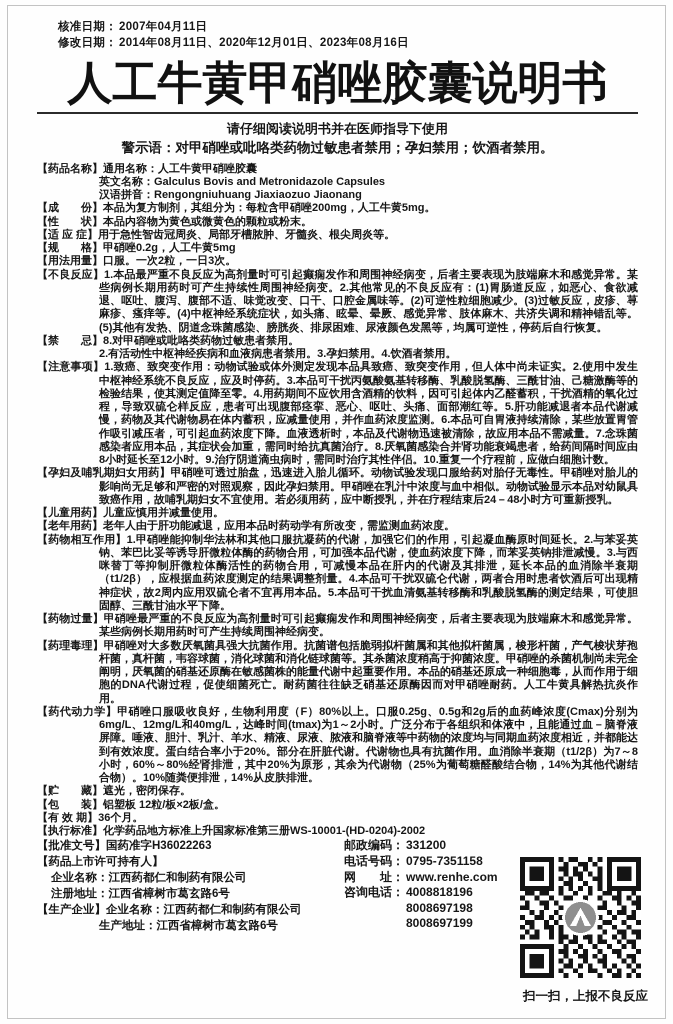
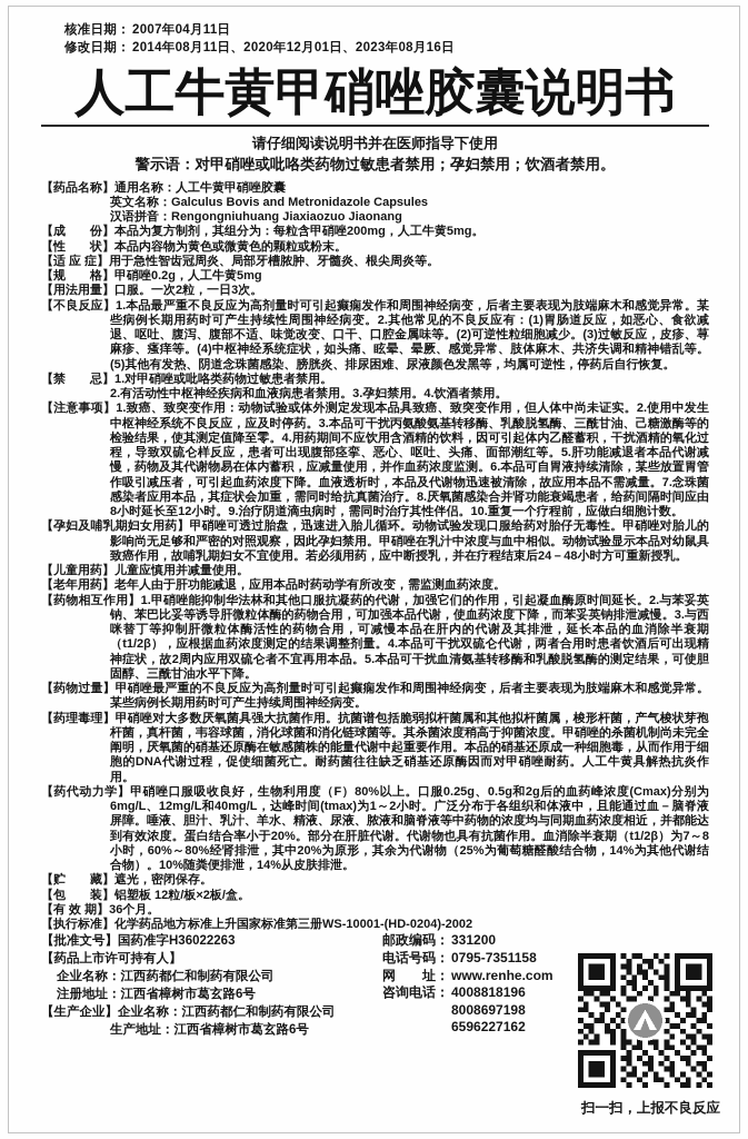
  核准日期： 2007年04月11日
  修改日期： 2014年08月11日、2020年12月01日、2023年08月16日
  人工牛黄甲硝唑胶囊说明书
  请仔细阅读说明书并在医师指导下使用
  警示语：对甲硝唑或吡咯类药物过敏患者禁用；孕妇禁用；饮酒者禁用。
  【药品名称】通用名称：人工牛黄甲硝唑胶囊
  英文名称：Galculus Bovis and Metronidazole Capsules
  汉语拼音：Rengongniuhuang Jiaxiaozuo Jiaonang
  【成 份】本品为复方制剂，其组分为：每粒含甲硝唑200mg，人工牛黄5mg。
  【性 状】本品内容物为黄色或微黄色的颗粒或粉末。
  【适 应 症】用于急性智齿冠周炎、局部牙槽脓肿、牙髓炎、根尖周炎等。
  【规 格】甲硝唑0.2g，人工牛黄5mg
  【用法用量】口服。一次2粒，一日3次。
  【不良反应】1.本品最严重不良反应为高剂量时可引起癫痫发作和周围神经病变，后者主要表现为肢端麻木和感觉异常。某些病例长期用药时可产生持续性周围神经病变。2.其他常见的不良反应有：(1)胃肠道反应，如恶心、食欲减退、呕吐、腹泻、腹部不适、味觉改变、口干、口腔金属味等。(2)可逆性粒细胞减少。(3)过敏反应，皮疹、荨麻疹、瘙痒等。(4)中枢神经系统症状，如头痛、眩晕、晕厥、感觉异常、肢体麻木、共济失调和精神错乱等。(5)其他有发热、阴道念珠菌感染、膀胱炎、排尿困难、尿液颜色发黑等，均属可逆性，停药后自行恢复。
- 【禁 忌】8.对甲硝唑或吡咯类药物过敏患者禁用。
+ 【禁 忌】1.对甲硝唑或吡咯类药物过敏患者禁用。
  2.有活动性中枢神经疾病和血液病患者禁用。3.孕妇禁用。4.饮酒者禁用。
  【注意事项】1.致癌、致突变作用：动物试验或体外测定发现本品具致癌、致突变作用，但人体中尚未证实。2.使用中发生中枢神经系统不良反应，应及时停药。3.本品可干扰丙氨酸氨基转移酶、乳酸脱氢酶、三酰甘油、己糖激酶等的检验结果，使其测定值降至零。4.用药期间不应饮用含酒精的饮料，因可引起体内乙醛蓄积，干扰酒精的氧化过程，导致双硫仑样反应，患者可出现腹部痉挛、恶心、呕吐、头痛、面部潮红等。5.肝功能减退者本品代谢减慢，药物及其代谢物易在体内蓄积，应减量使用，并作血药浓度监测。6.本品可自胃液持续清除，某些放置胃管作吸引减压者，可引起血药浓度下降。血液透析时，本品及代谢物迅速被清除，故应用本品不需减量。7.念珠菌感染者应用本品，其症状会加重，需同时给抗真菌治疗。8.厌氧菌感染合并肾功能衰竭患者，给药间隔时间应由8小时延长至12小时。9.治疗阴道滴虫病时，需同时治疗其性伴侣。10.重复一个疗程前，应做白细胞计数。
  【孕妇及哺乳期妇女用药】甲硝唑可透过胎盘，迅速进入胎儿循环。动物试验发现口服给药对胎仔无毒性。甲硝唑对胎儿的影响尚无足够和严密的对照观察，因此孕妇禁用。甲硝唑在乳汁中浓度与血中相似。动物试验显示本品对幼鼠具致癌作用，故哺乳期妇女不宜使用。若必须用药，应中断授乳，并在疗程结束后24－48小时方可重新授乳。
  【儿童用药】儿童应慎用并减量使用。
  【老年用药】老年人由于肝功能减退，应用本品时药动学有所改变，需监测血药浓度。
  【药物相互作用】1.甲硝唑能抑制华法林和其他口服抗凝药的代谢，加强它们的作用，引起凝血酶原时间延长。2.与苯妥英钠、苯巴比妥等诱导肝微粒体酶的药物合用，可加强本品代谢，使血药浓度下降，而苯妥英钠排泄减慢。3.与西咪替丁等抑制肝微粒体酶活性的药物合用，可减慢本品在肝内的代谢及其排泄，延长本品的血消除半衰期（t1/2β），应根据血药浓度测定的结果调整剂量。4.本品可干扰双硫仑代谢，两者合用时患者饮酒后可出现精神症状，故2周内应用双硫仑者不宜再用本品。5.本品可干扰血清氨基转移酶和乳酸脱氢酶的测定结果，可使胆固醇、三酰甘油水平下降。
  【药物过量】甲硝唑最严重的不良反应为高剂量时可引起癫痫发作和周围神经病变，后者主要表现为肢端麻木和感觉异常。某些病例长期用药时可产生持续周围神经病变。
  【药理毒理】甲硝唑对大多数厌氧菌具强大抗菌作用。抗菌谱包括脆弱拟杆菌属和其他拟杆菌属，梭形杆菌，产气梭状芽孢杆菌，真杆菌，韦容球菌，消化球菌和消化链球菌等。其杀菌浓度稍高于抑菌浓度。甲硝唑的杀菌机制尚未完全阐明，厌氧菌的硝基还原酶在敏感菌株的能量代谢中起重要作用。本品的硝基还原成一种细胞毒，从而作用于细胞的DNA代谢过程，促使细菌死亡。耐药菌往往缺乏硝基还原酶因而对甲硝唑耐药。人工牛黄具解热抗炎作用。
  【药代动力学】甲硝唑口服吸收良好，生物利用度（F）80%以上。口服0.25g、0.5g和2g后的血药峰浓度(Cmax)分别为6mg/L、12mg/L和40mg/L，达峰时间(tmax)为1～2小时。广泛分布于各组织和体液中，且能通过血－脑脊液屏障。唾液、胆汁、乳汁、羊水、精液、尿液、脓液和脑脊液等中药物的浓度均与同期血药浓度相近，并都能达到有效浓度。蛋白结合率小于20%。部分在肝脏代谢。代谢物也具有抗菌作用。血消除半衰期（t1/2β）为7～8小时，60%～80%经肾排泄，其中20%为原形，其余为代谢物（25%为葡萄糖醛酸结合物，14%为其他代谢结合物）。10%随粪便排泄，14%从皮肤排泄。
  【贮 藏】遮光，密闭保存。
  【包 装】铝塑板 12粒/板×2板/盒。
  【有 效 期】36个月。
  【执行标准】化学药品地方标准上升国家标准第三册WS-10001-(HD-0204)-2002
  【批准文号】国药准字H36022263
  【药品上市许可持有人】
  企业名称：江西药都仁和制药有限公司
  注册地址：江西省樟树市葛玄路6号
  【生产企业】企业名称：江西药都仁和制药有限公司
  生产地址：江西省樟树市葛玄路6号
  邮政编码： 331200
  电话号码： 0795-7351158
  网 址： www.renhe.com
  咨询电话： 4008818196
  8008697198
- 8008697199
+ 6596227162
  扫一扫，上报不良反应
